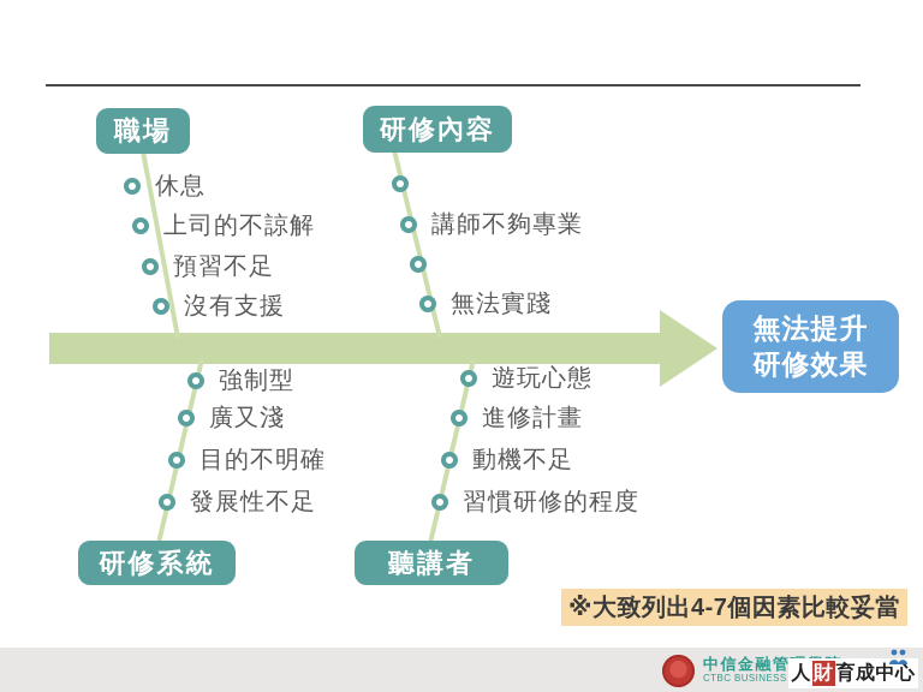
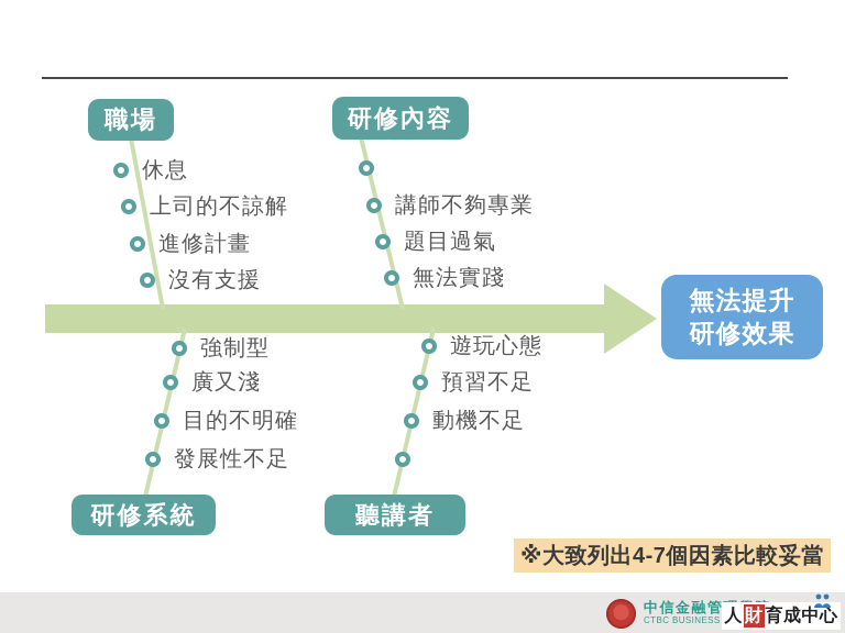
  職場
  研修內容
  研修系統
  聽講者
  無法提升
  研修效果
  休息
  上司的不諒解
- 預習不足
+ 進修計畫
  沒有支援
  講師不夠專業
+ 題目過氣
  無法實踐
  強制型
  廣又淺
  目的不明確
  發展性不足
  遊玩心態
- 進修計畫
+ 預習不足
  動機不足
- 習慣研修的程度
  ※大致列出4-7個因素比較妥當
  人
  財
  育成中心
